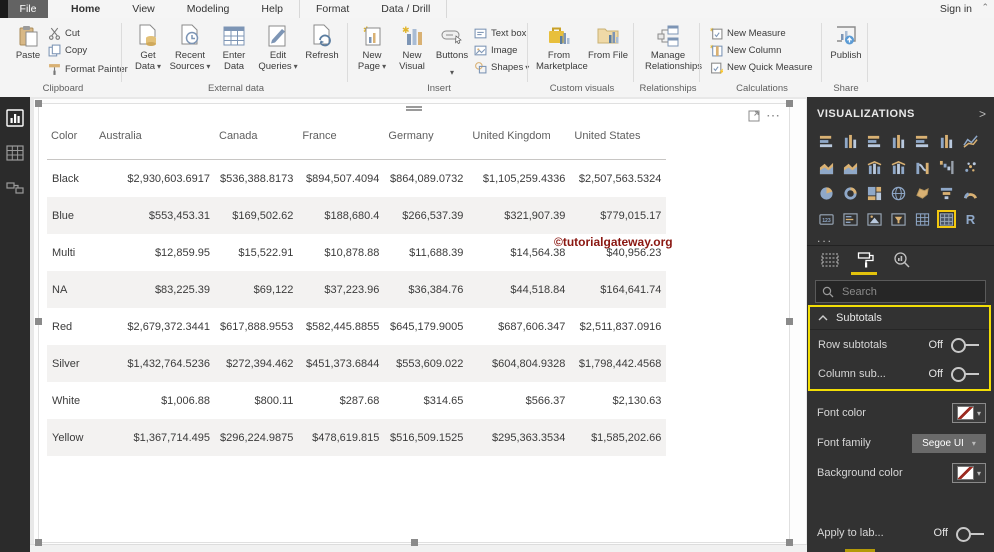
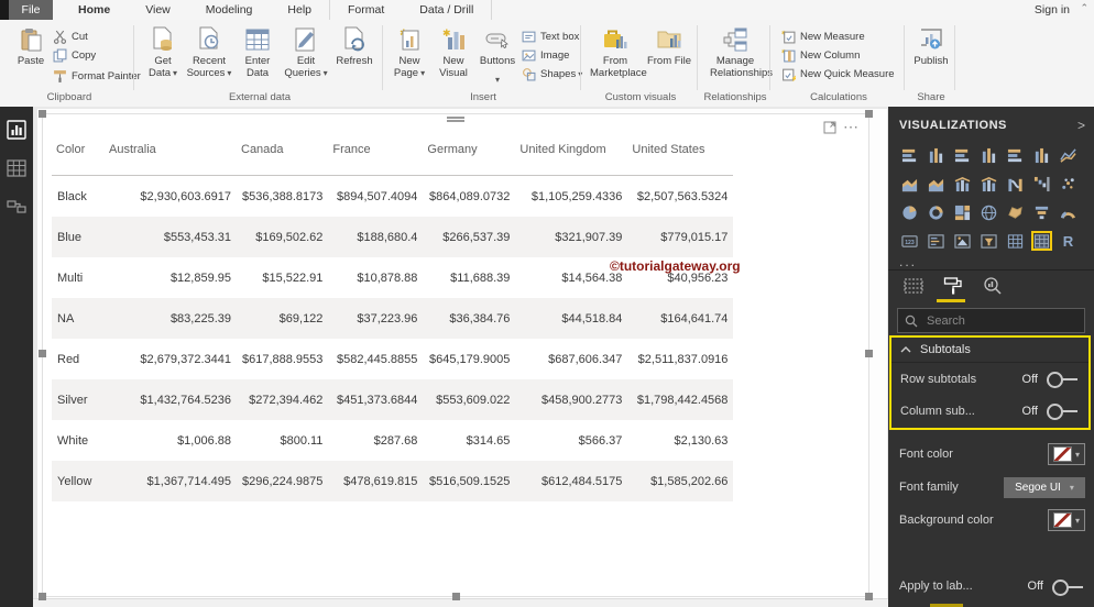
  File
  Home
  View
  Modeling
  Help
  Format
  Data / Drill
  Sign in
  ⌃
  Paste
  Cut
  Copy
  Format Painte
  Clipboard
  Get Data
  Recent Sources
  Enter Data
  Edit Queries
  Refresh
  External data
  New Page
  ✱
  New Visual
  Buttons
  Text box
  Image
  Shapes
  Insert
  From Marketplace
  From File
  Custom visuals
  Manage Relationship
  Relationships
  New Measure
  New Column
  New Quick Measure
  Calculations
  Publish
  Share
  Color	Australia	Canada	France	Germany	United Kingdom	United States
  Black	$2,930,603.6917	$536,388.8173	$894,507.4094	$864,089.0732	$1,105,259.4336	$2,507,563.5324
  Blue	$553,453.31	$169,502.62	$188,680.4	$266,537.39	$321,907.39	$779,015.17
  Multi	$12,859.95	$15,522.91	$10,878.88	$11,688.39	$14,564.38	$40,956.23
  NA	$83,225.39	$69,122	$37,223.96	$36,384.76	$44,518.84	$164,641.74
  Red	$2,679,372.3441	$617,888.9553	$582,445.8855	$645,179.9005	$687,606.347	$2,511,837.0916
- Silver	$1,432,764.5236	$272,394.462	$451,373.6844	$553,609.022	$604,804.9328	$1,798,442.4568
+ Silver	$1,432,764.5236	$272,394.462	$451,373.6844	$553,609.022	$458,900.2773	$1,798,442.4568
  White	$1,006.88	$800.11	$287.68	$314.65	$566.37	$2,130.63
- Yellow	$1,367,714.495	$296,224.9875	$478,619.815	$516,509.1525	$295,363.3534	$1,585,202.66
+ Yellow	$1,367,714.495	$296,224.9875	$478,619.815	$516,509.1525	$612,484.5175	$1,585,202.66
  ©tutorialgateway.org
  VISUALIZATIONS
  >
  R
  ...
  Search
  Subtotals
  Row subtotals
  Off
  Column sub...
  Off
  Font color
  ▾
  Font family
  Segoe UI
  ▾
  Background color
  ▾
  Apply to lab...
  Off
